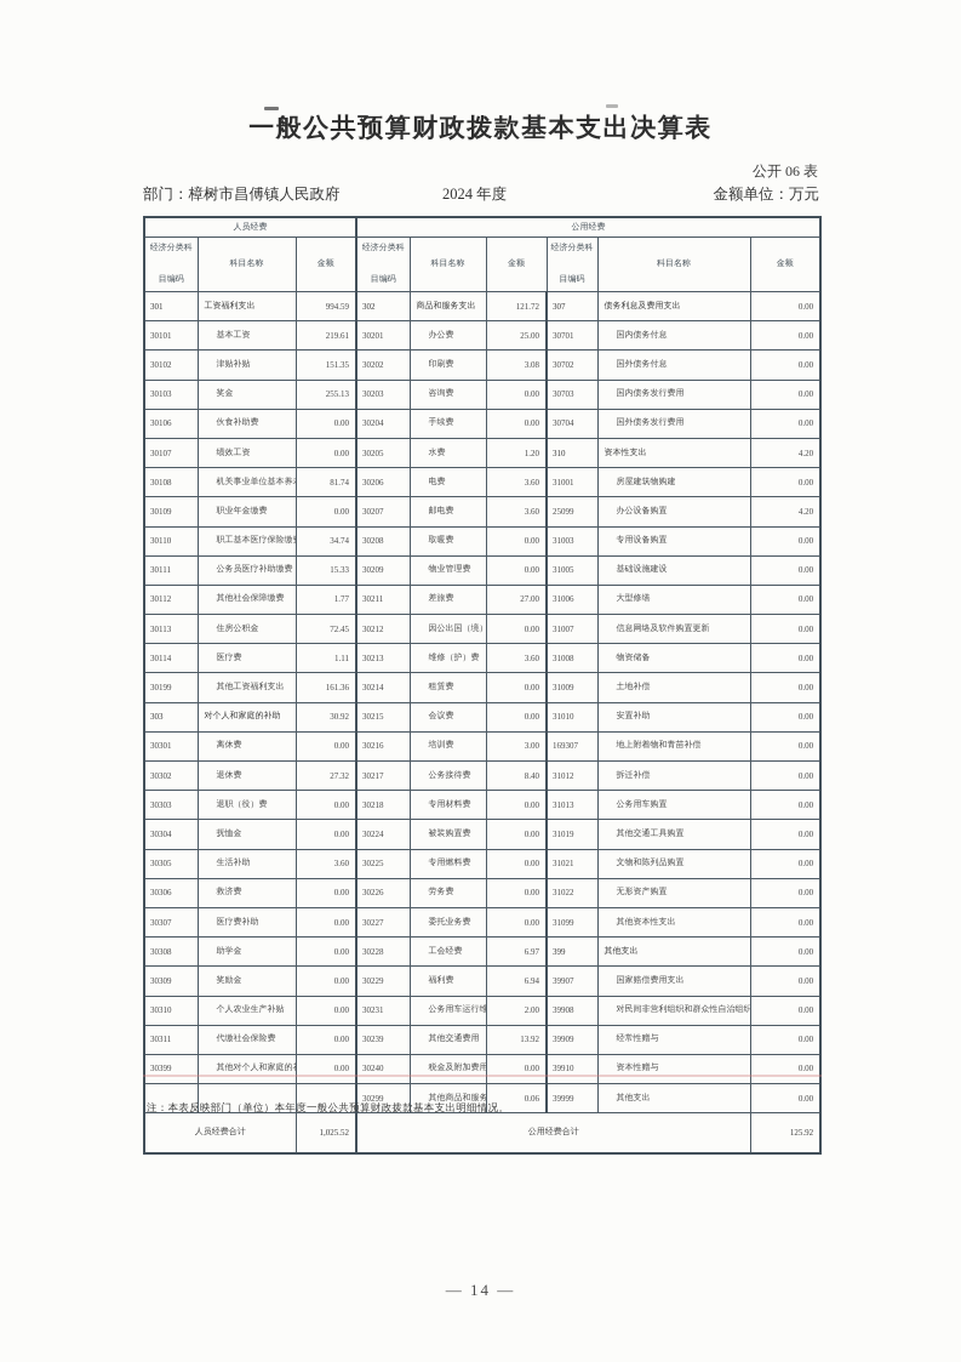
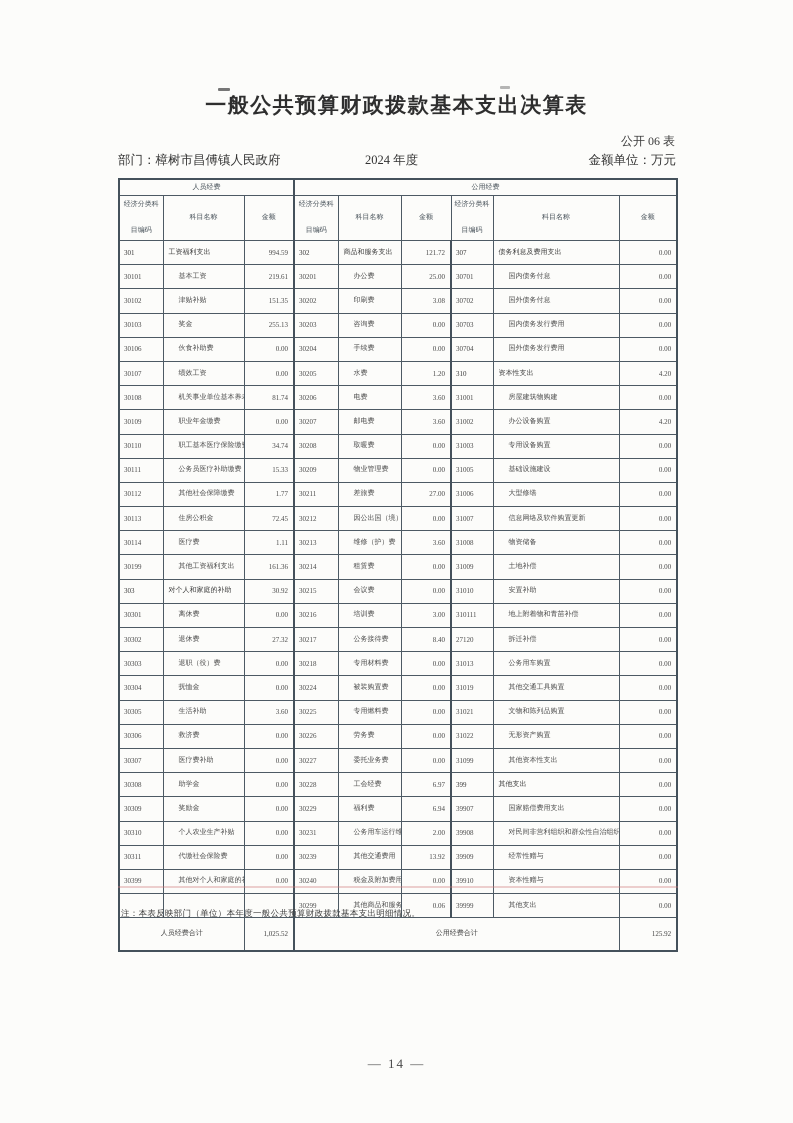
  一般公共预算财政拨款基本支出决算表
  公开 06 表
  部门：樟树市昌傅镇人民政府
  2024 年度
  金额单位：万元
  人员经费	公用经费
  经济分类科 目编码	科目名称	金额	经济分类科 目编码	科目名称	金额	经济分类科 目编码	科目名称	金额
  301	工资福利支出	994.59	302	商品和服务支出	121.72	307	债务利息及费用支出	0.00
  30101	基本工资	219.61	30201	办公费	25.00	30701	国内债务付息	0.00
  30102	津贴补贴	151.35	30202	印刷费	3.08	30702	国外债务付息	0.00
  30103	奖金	255.13	30203	咨询费	0.00	30703	国内债务发行费用	0.00
  30106	伙食补助费	0.00	30204	手续费	0.00	30704	国外债务发行费用	0.00
  30107	绩效工资	0.00	30205	水费	1.20	310	资本性支出	4.20
  30108	机关事业单位基本养	81.74	30206	电费	3.60	31001	房屋建筑物购建	0.00
- 30109	职业年金缴费	0.00	30207	邮电费	3.60	25099	办公设备购置	4.20
+ 30109	职业年金缴费	0.00	30207	邮电费	3.60	31002	办公设备购置	4.20
  30110	职工基本医疗保险缴	34.74	30208	取暖费	0.00	31003	专用设备购置	0.00
  30111	公务员医疗补助缴费	15.33	30209	物业管理费	0.00	31005	基础设施建设	0.00
  30112	其他社会保障缴费	1.77	30211	差旅费	27.00	31006	大型修缮	0.00
  30113	住房公积金	72.45	30212	因公出国（境）	0.00	31007	信息网络及软件购置更新	0.00
  30114	医疗费	1.11	30213	维修（护）费	3.60	31008	物资储备	0.00
  30199	其他工资福利支出	161.36	30214	租赁费	0.00	31009	土地补偿	0.00
  303	对个人和家庭的补助	30.92	30215	会议费	0.00	31010	安置补助	0.00
- 30301	离休费	0.00	30216	培训费	3.00	169307	地上附着物和青苗补偿	0.00
+ 30301	离休费	0.00	30216	培训费	3.00	310111	地上附着物和青苗补偿	0.00
- 30302	退休费	27.32	30217	公务接待费	8.40	31012	拆迁补偿	0.00
+ 30302	退休费	27.32	30217	公务接待费	8.40	27120	拆迁补偿	0.00
  30303	退职（役）费	0.00	30218	专用材料费	0.00	31013	公务用车购置	0.00
  30304	抚恤金	0.00	30224	被装购置费	0.00	31019	其他交通工具购置	0.00
  30305	生活补助	3.60	30225	专用燃料费	0.00	31021	文物和陈列品购置	0.00
  30306	救济费	0.00	30226	劳务费	0.00	31022	无形资产购置	0.00
  30307	医疗费补助	0.00	30227	委托业务费	0.00	31099	其他资本性支出	0.00
  30308	助学金	0.00	30228	工会经费	6.97	399	其他支出	0.00
  30309	奖励金	0.00	30229	福利费	6.94	39907	国家赔偿费用支出	0.00
  30310	个人农业生产补贴	0.00	30231	公务用车运行维	2.00	39908	对民间非营利组织和群众性自治组织	0.00
  30311	代缴社会保险费	0.00	30239	其他交通费用	13.92	39909	经常性赠与	0.00
  30399	其他对个人和家庭的	0.00	30240	税金及附加费用	0.00	39910	资本性赠与	0.00
  			30299	其他商品和服务	0.06	39999	其他支出	0.00
  人员经费合计	1,025.52	公用经费合计	125.92
  注：本表反映部门（单位）本年度一般公共预算财政拨款基本支出明细情况。
  — 14 —
